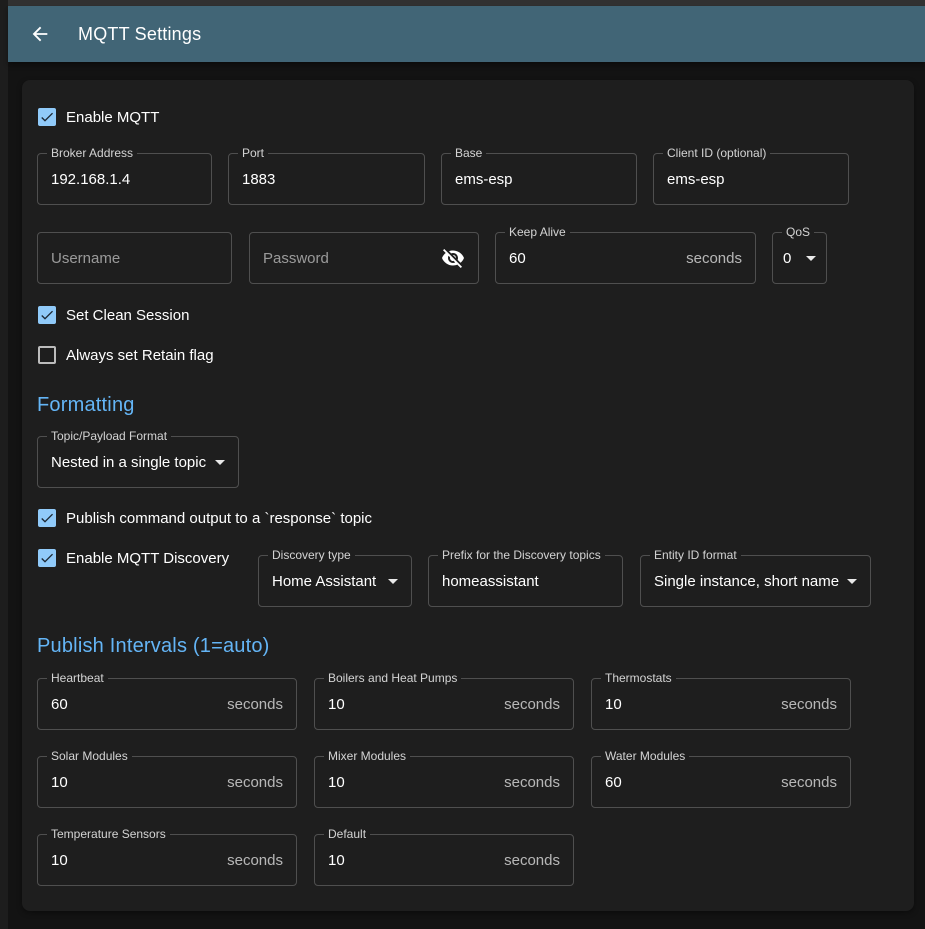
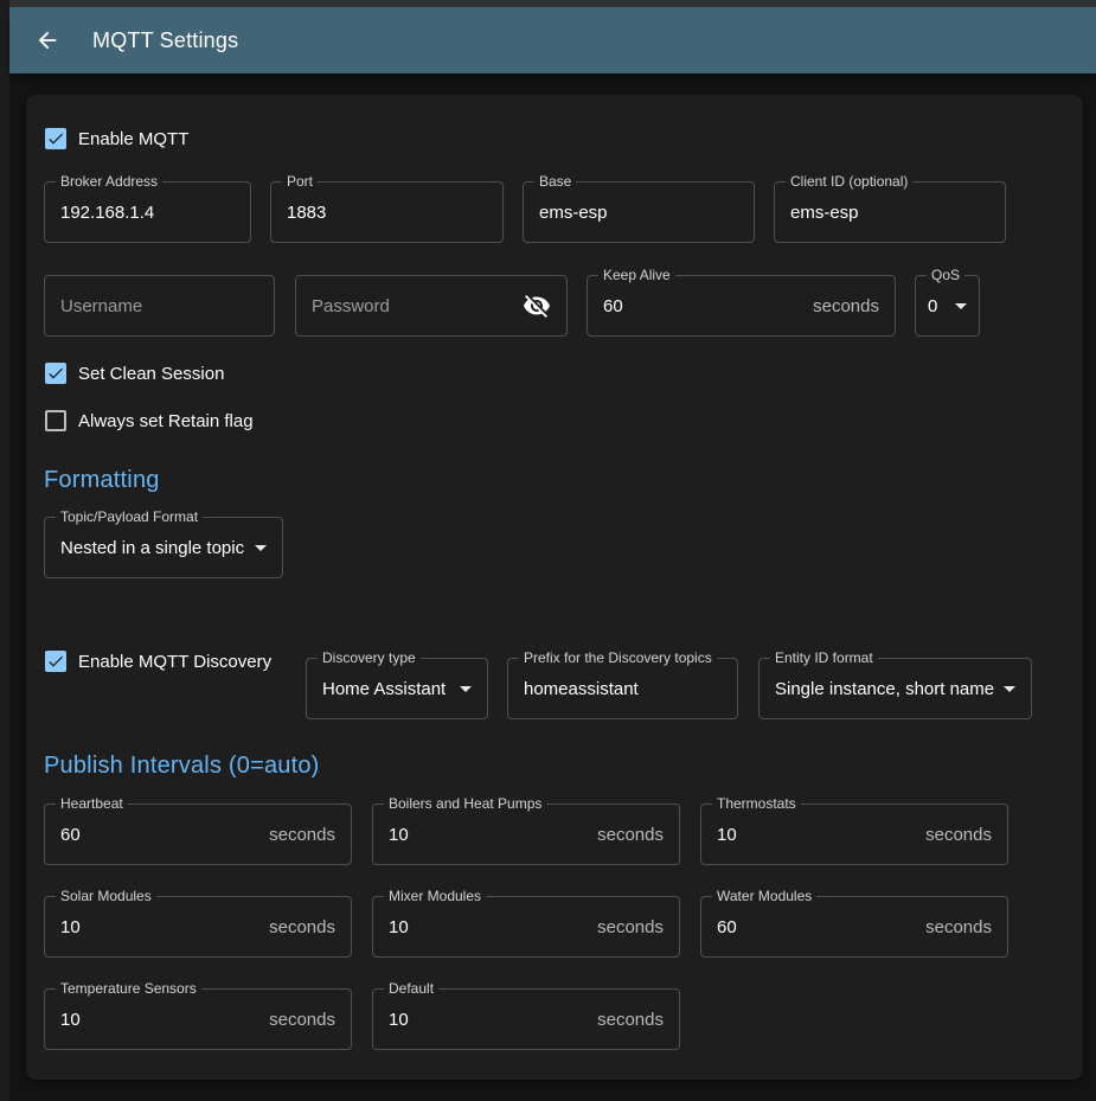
  MQTT Settings
  Enable MQTT
  Broker Address
  192.168.1.4
  Port
  1883
  Base
  ems-esp
  Client ID (optional)
  ems-esp
  Username
  Password
  Keep Alive
  60
  seconds
  QoS
  0
  Set Clean Session
  Always set Retain flag
  Formatting
  Topic/Payload Format
  Nested in a single topic
- Publish command output to a `response` topic
  Enable MQTT Discovery
  Discovery type
  Home Assistant
  Prefix for the Discovery topics
  homeassistant
  Entity ID format
  Single instance, short name
- Publish Intervals (1=auto)
+ Publish Intervals (0=auto)
  Heartbeat
  60
  seconds
  Boilers and Heat Pumps
  10
  seconds
  Thermostats
  10
  seconds
  Solar Modules
  10
  seconds
  Mixer Modules
  10
  seconds
  Water Modules
  60
  seconds
  Temperature Sensors
  10
  seconds
  Default
  10
  seconds
